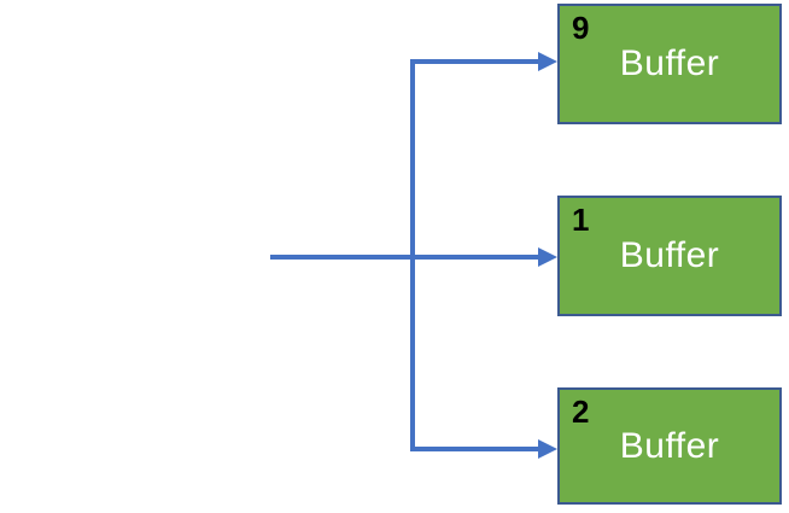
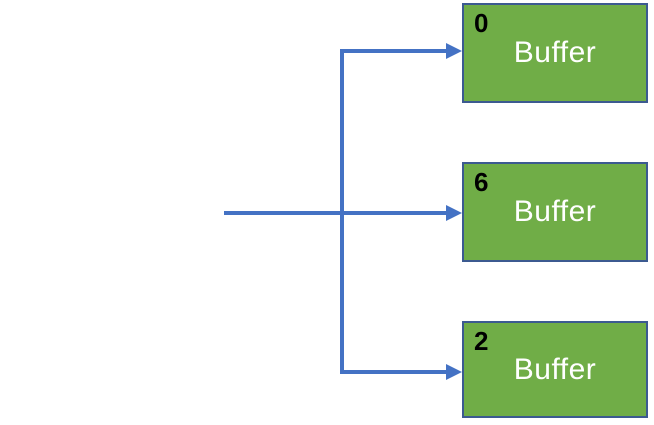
- 9
+ 0
  Buffer
- 1
+ 6
  Buffer
  2
  Buffer
